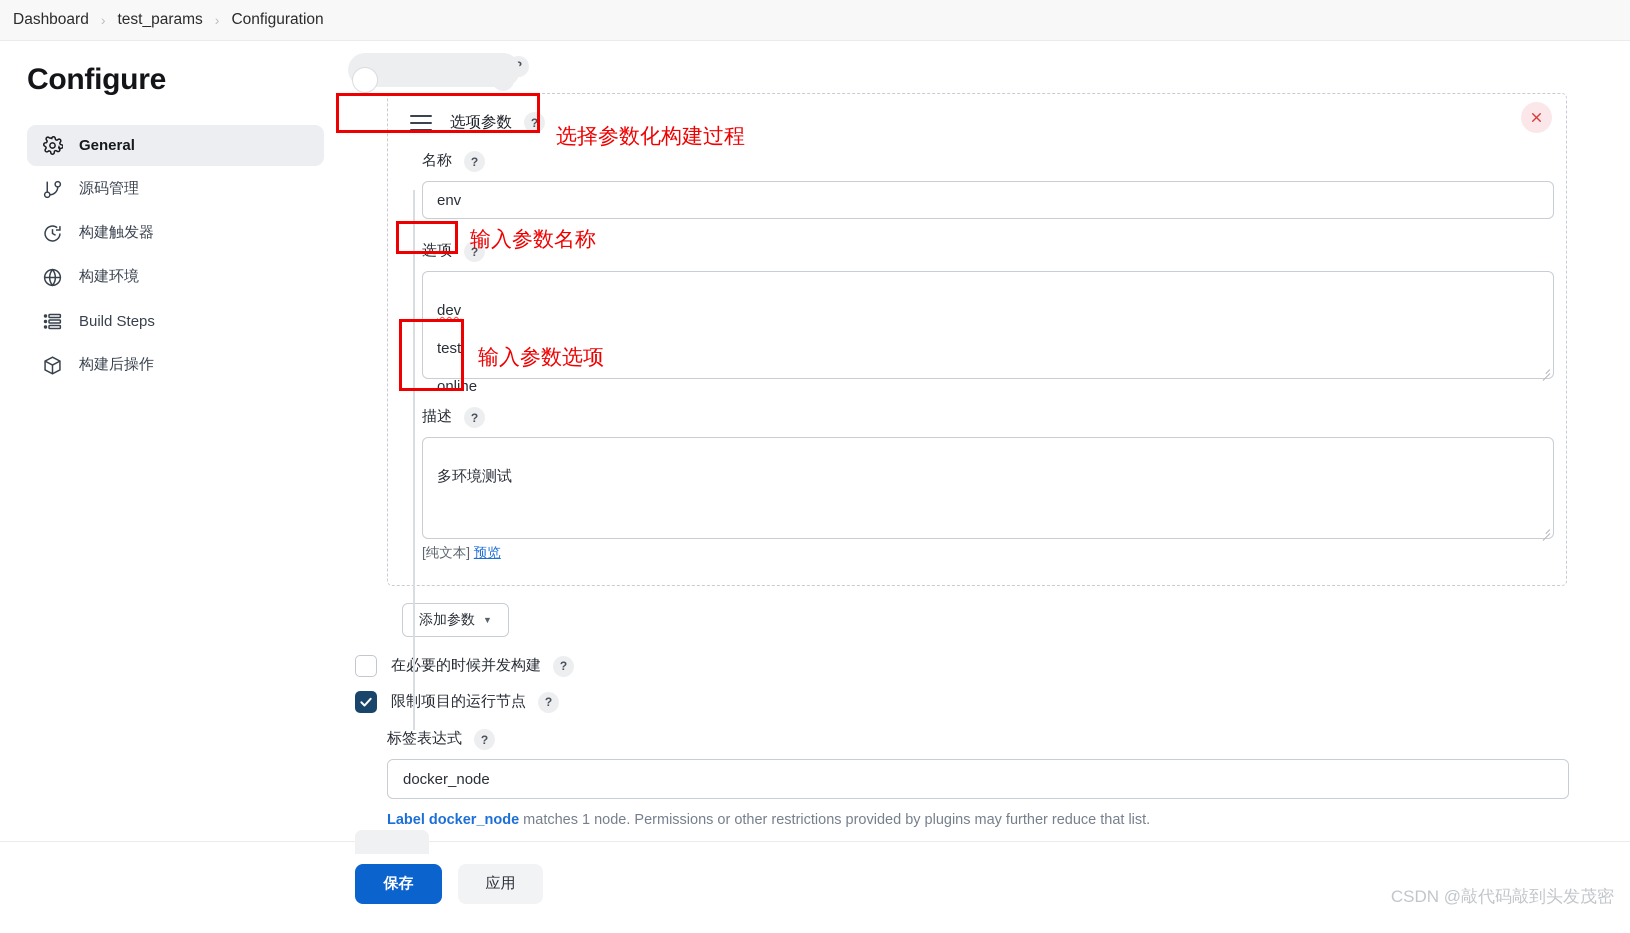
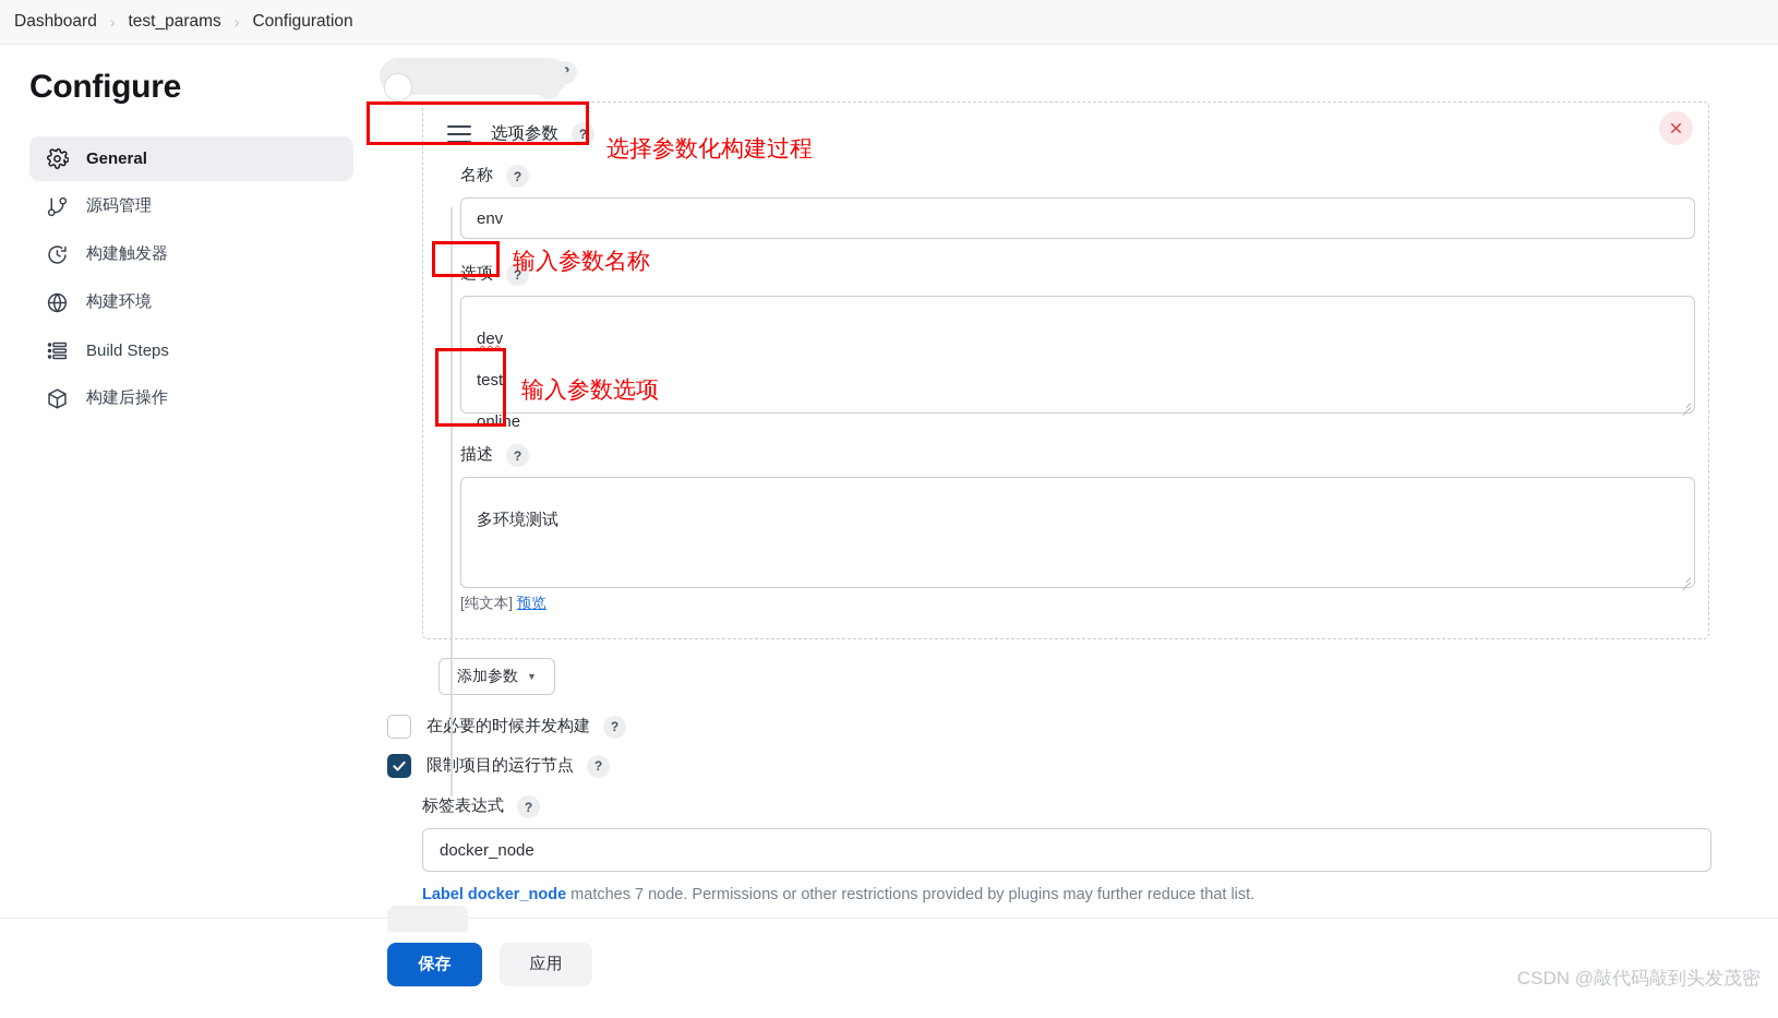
  Dashboard
  ›
  test_params
  ›
  Configuration
  Configure
  General
  源码管理
  构建触发器
  构建环境
  Build Steps
  构建后操作
  选项参数
  ?
  名称
  ?
  env
  选项
  ?
  dev
  test
  online
  描述
  ?
  多环境测试
  [纯文本] 预览
  添加参数
  ▼
  在要的时候并发构建
  ?
  限项目的运行节点
  ?
  标签表达式
  ?
  docker_node
- Label docker_node matches 1 node. Permissions or other restrictions provided by plugins may further reduce that list.
+ Label docker_node matches 7 node. Permissions or other restrictions provided by plugins may further reduce that list.
  选择参数化构建过程
  输入参数名称
  输入参数选项
  保存
  应用
  CSDN @敲代码敲到头发茂密
